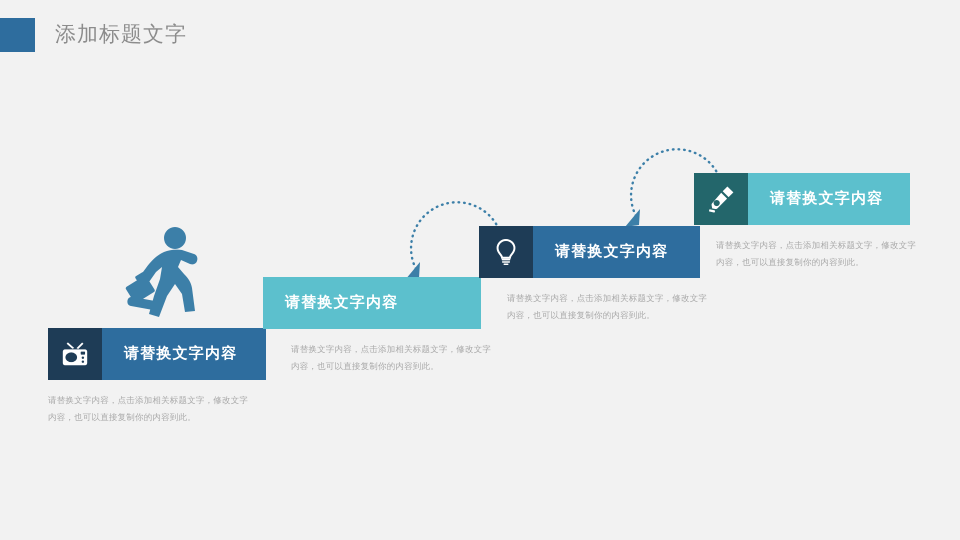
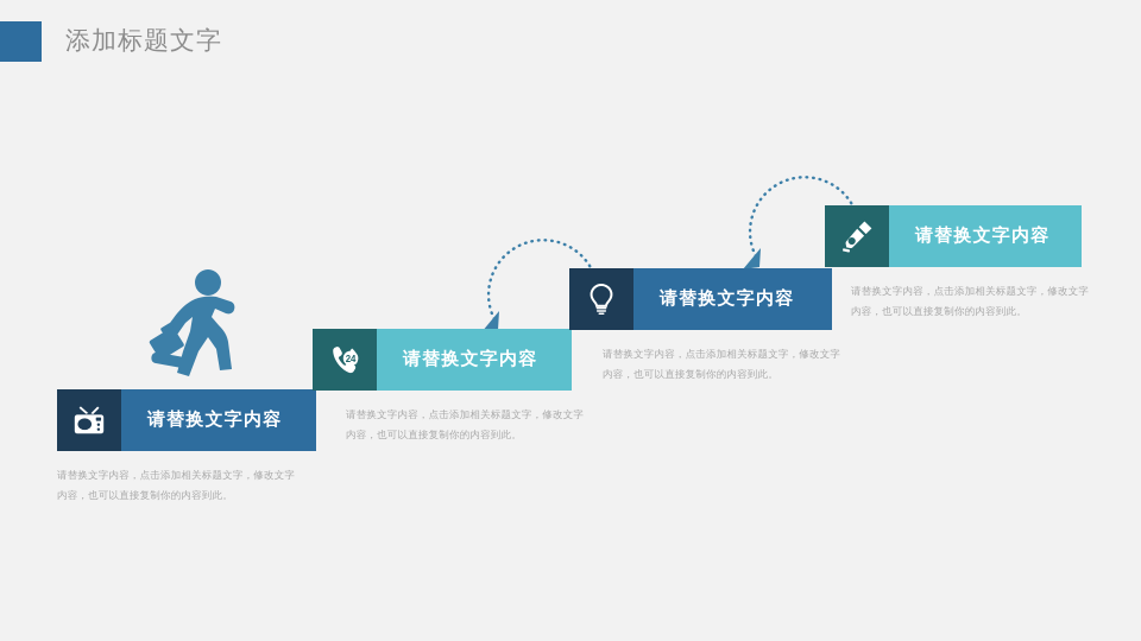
  添加标题文字
  请替换文字内容
  请替换文字内容，点击添加相关标题文字，修改文字内容，也可以直接复制你的内容到此。
+ 24
  请替换文字内容
  请替换文字内容，点击添加相关标题文字，修改文字内容，也可以直接复制你的内容到此。
  请替换文字内容
  请替换文字内容，点击添加相关标题文字，修改文字内容，也可以直接复制你的内容到此。
  请替换文字内容
  请替换文字内容，点击添加相关标题文字，修改文字内容，也可以直接复制你的内容到此。
